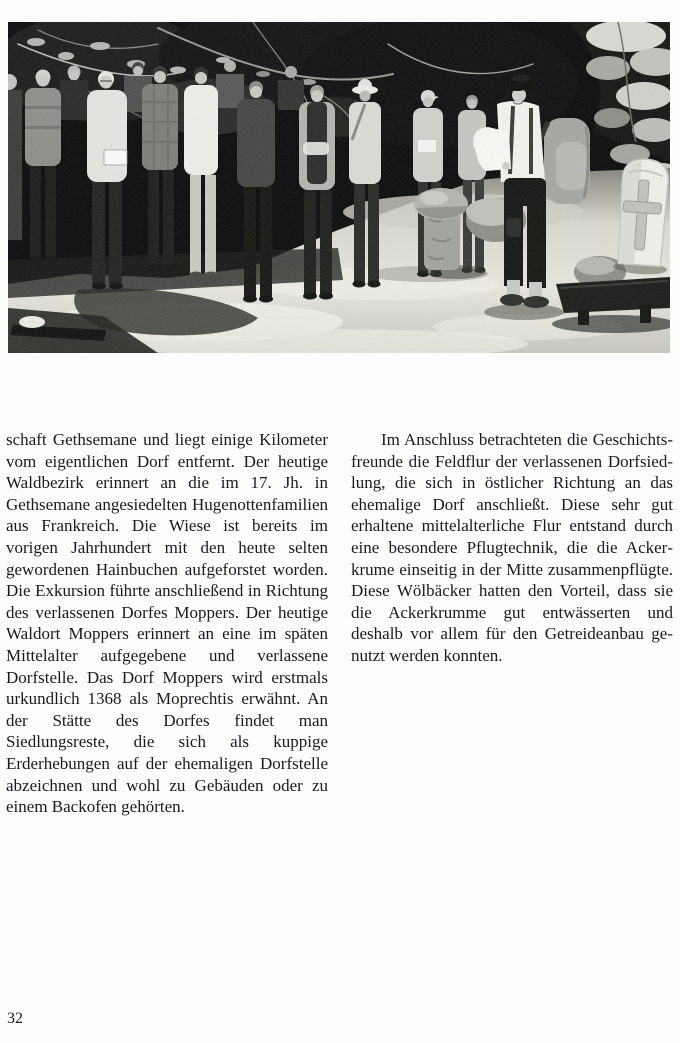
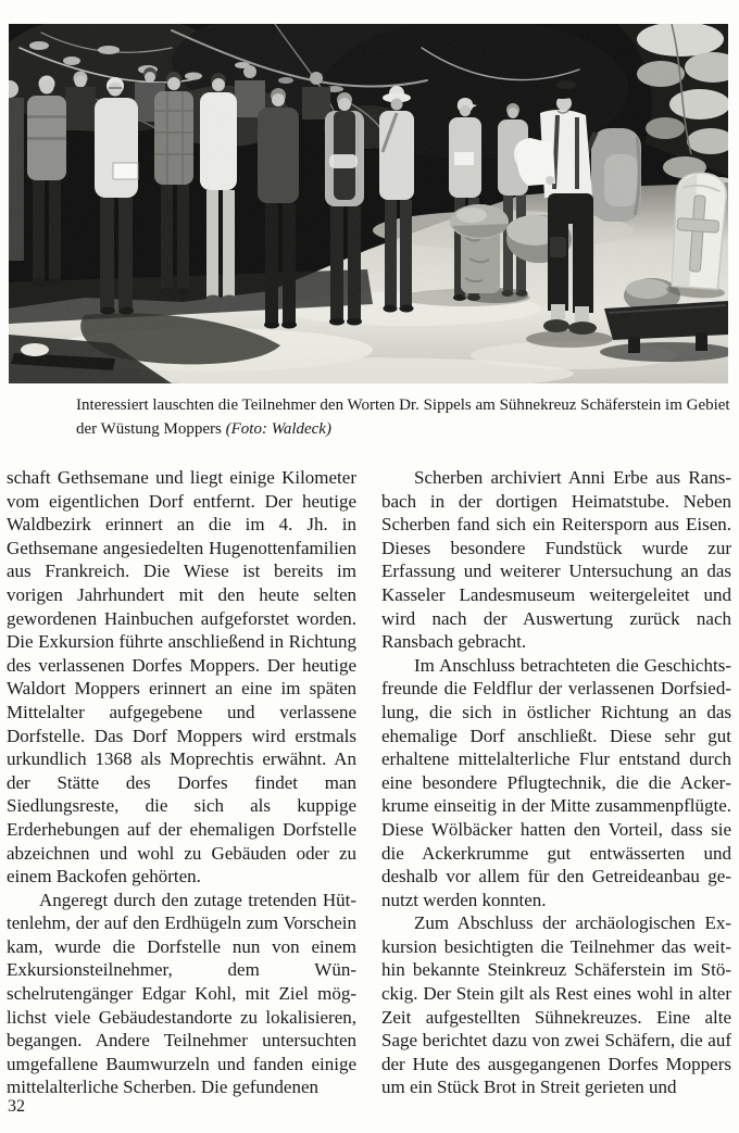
+ Interessiert lauschten die Teilnehmer den Worten Dr. Sippels am Sühnekreuz Schäferstein im Gebiet der Wüstung Moppers (Foto: Waldeck)
- schaft Gethsemane und liegt einige Kilome­ter vom eigentlichen Dorf entfernt. Der heu­tige Waldbezirk erinnert an die im 17. Jh. in Gethsemane angesiedelten Hugenottenfami­lien aus Frankreich. Die Wiese ist bereits im vorigen Jahrhundert mit den heute selten gewordenen Hainbuchen aufgeforstet wor­den. Die Exkursion führte anschließend in Richtung des verlassenen Dorfes Moppers. Der heutige Waldort Moppers erinnert an eine im späten Mittelalter aufgegebene und verlassene Dorfstelle. Das Dorf Moppers wird erstmals urkundlich 1368 als Moprech­tis erwähnt. An der Stätte des Dorfes findet man Siedlungsreste, die sich als kuppige Erderhebungen auf der ehemaligen Dorfstel­le abzeichnen und wohl zu Gebäuden oder zu einem Backofen gehörten.
+ schaft Gethsemane und liegt einige Kilome­ter vom eigentlichen Dorf entfernt. Der heu­tige Waldbezirk erinnert an die im 4. Jh. in Gethsemane angesiedelten Hugenottenfami­lien aus Frankreich. Die Wiese ist bereits im vorigen Jahrhundert mit den heute selten gewordenen Hainbuchen aufgeforstet wor­den. Die Exkursion führte anschließend in Richtung des verlassenen Dorfes Moppers. Der heutige Waldort Moppers erinnert an eine im späten Mittelalter aufgegebene und verlassene Dorfstelle. Das Dorf Moppers wird erstmals urkundlich 1368 als Moprech­tis erwähnt. An der Stätte des Dorfes findet man Siedlungsreste, die sich als kuppige Erderhebungen auf der ehemaligen Dorfstel­le abzeichnen und wohl zu Gebäuden oder zu einem Backofen gehörten.
+ Angeregt durch den zutage tretenden Hüt­tenlehm, der auf den Erdhügeln zum Vor­schein kam, wurde die Dorfstelle nun von einem Exkursionsteilnehmer, dem Wün­schelrutengänger Edgar Kohl, mit Ziel mög­lichst viele Gebäudestandorte zu lokalisieren, begangen. Andere Teilnehmer untersuchten umgefallene Baumwurzeln und fanden einige mittelalterliche Scherben. Die gefundenen
+ Scherben archiviert Anni Erbe aus Rans­bach in der dortigen Heimatstube. Neben Scherben fand sich ein Reitersporn aus Ei­sen. Dieses besondere Fundstück wurde zur Erfassung und weiterer Untersuchung an das Kasseler Landesmuseum weitergeleitet und wird nach der Auswertung zurück nach Ransbach gebracht.
  Im Anschluss betrachteten die Geschichts­freunde die Feldflur der verlassenen Dorfsied­lung, die sich in östlicher Richtung an das ehemalige Dorf anschließt. Diese sehr gut erhaltene mittelalterliche Flur entstand durch eine besondere Pflugtechnik, die die Acker­krume einseitig in der Mitte zusammenpflüg­te. Diese Wölbäcker hatten den Vorteil, dass sie die Ackerkrumme gut entwässerten und deshalb vor allem für den Getreideanbau ge­nutzt werden konnten.
+ Zum Abschluss der archäologischen Ex­kursion besichtigten die Teilnehmer das weit­hin bekannte Steinkreuz Schäferstein im Stö­ckig. Der Stein gilt als Rest eines wohl in alter Zeit aufgestellten Sühnekreuzes. Eine alte Sage berichtet dazu von zwei Schäfern, die auf der Hute des ausgegangenen Dorfes Mop­pers um ein Stück Brot in Streit gerieten und
  32
